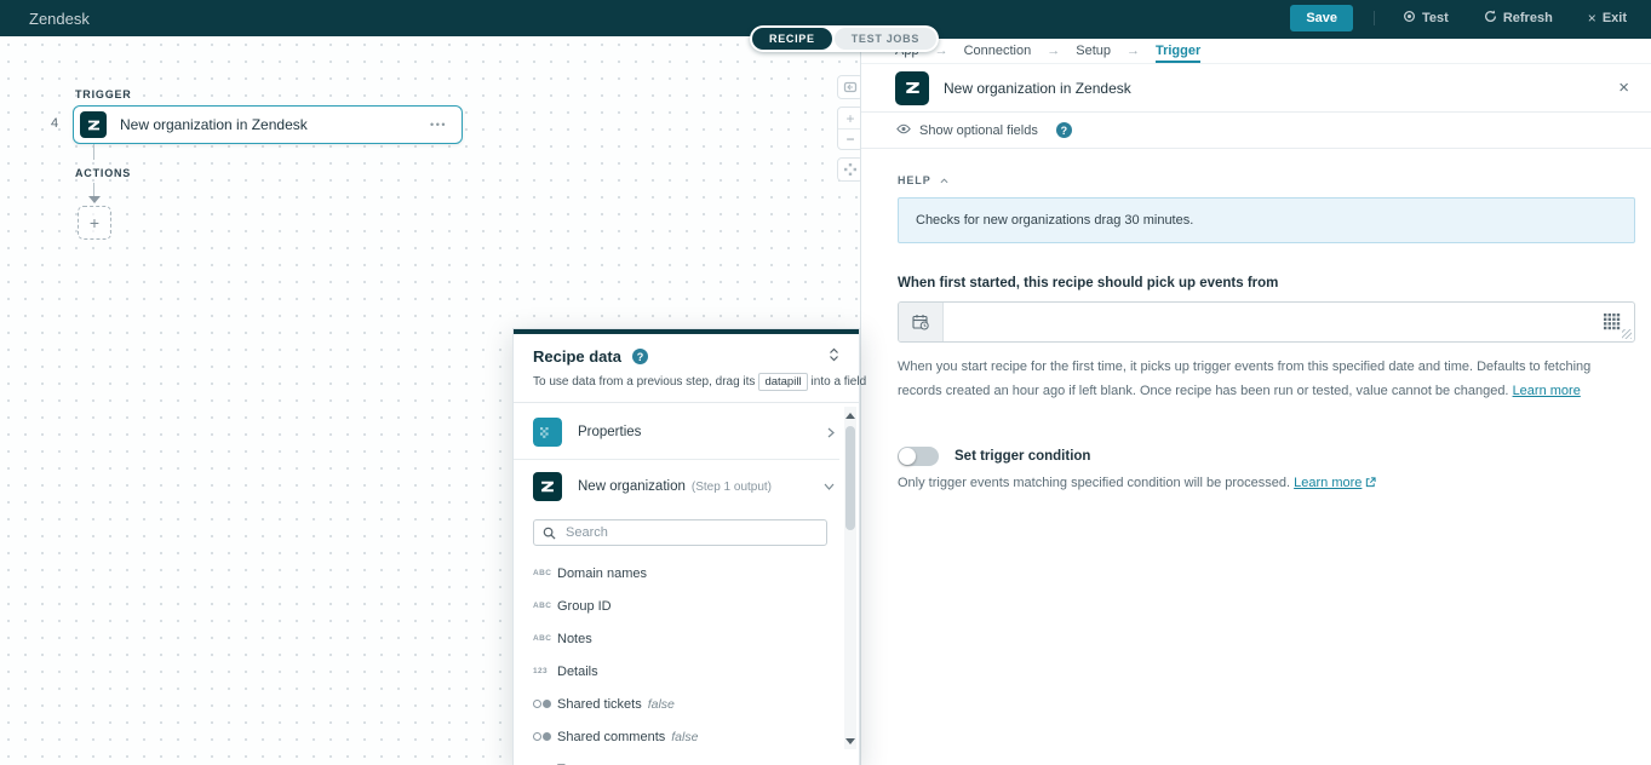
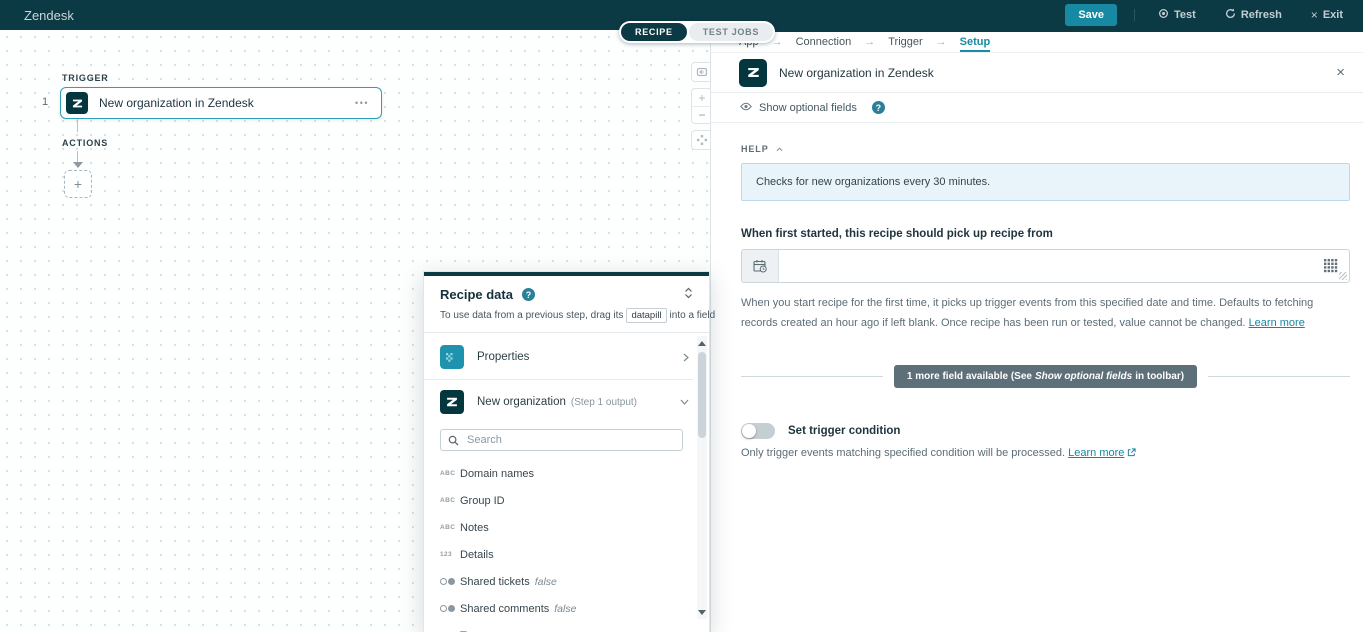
  Zendesk
  Save
  Test
  Refresh
  ×
  Exit
  RECIPE
  TEST JOBS
  TRIGGER
- 4
+ 1
  New organization in Zendesk
  •••
  ACTIONS
  +
  +
  −
  →
  Connection
  →
- Setup
+ Trigger
  →
- Trigger
+ Setup
  New organization in Zendesk
  ×
  Show optional fields
  ?
  HELP
- Checks for new organizations drag 30 minutes.
+ Checks for new organizations every 30 minutes.
- When first started, this recipe should pick up events from
+ When first started, this recipe should pick up recipe from
  When you start recipe for the first time, it picks up trigger events from this specified date and time. Defaults to fetching records created an hour ago if left blank. Once recipe has been run or tested, value cannot be changed. Learn more
+ 1 more field available (See Show optional fields in toolbar)
  Set trigger condition
  Only trigger events matching specified condition will be processed. Learn more
  Recipe data
  ?
  To use data from a previous step, drag its datapill into a field
  Properties
  New organization
  (Step 1 output)
  Search
  Domain names
  Group ID
  Notes
  Details
  Shared tickets
  false
  Shared comments
  false
